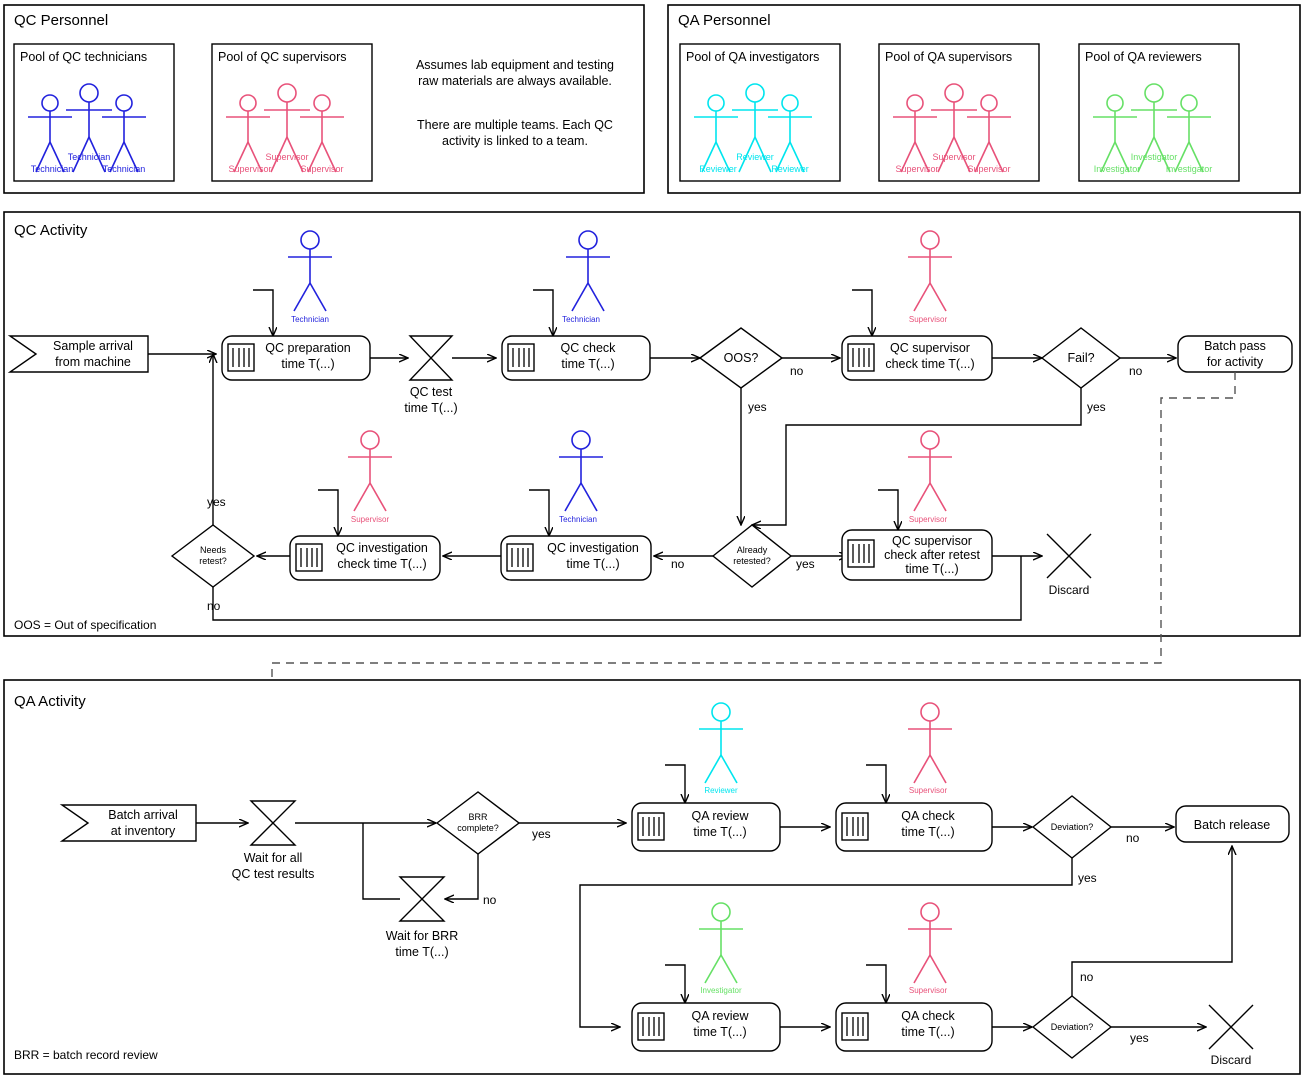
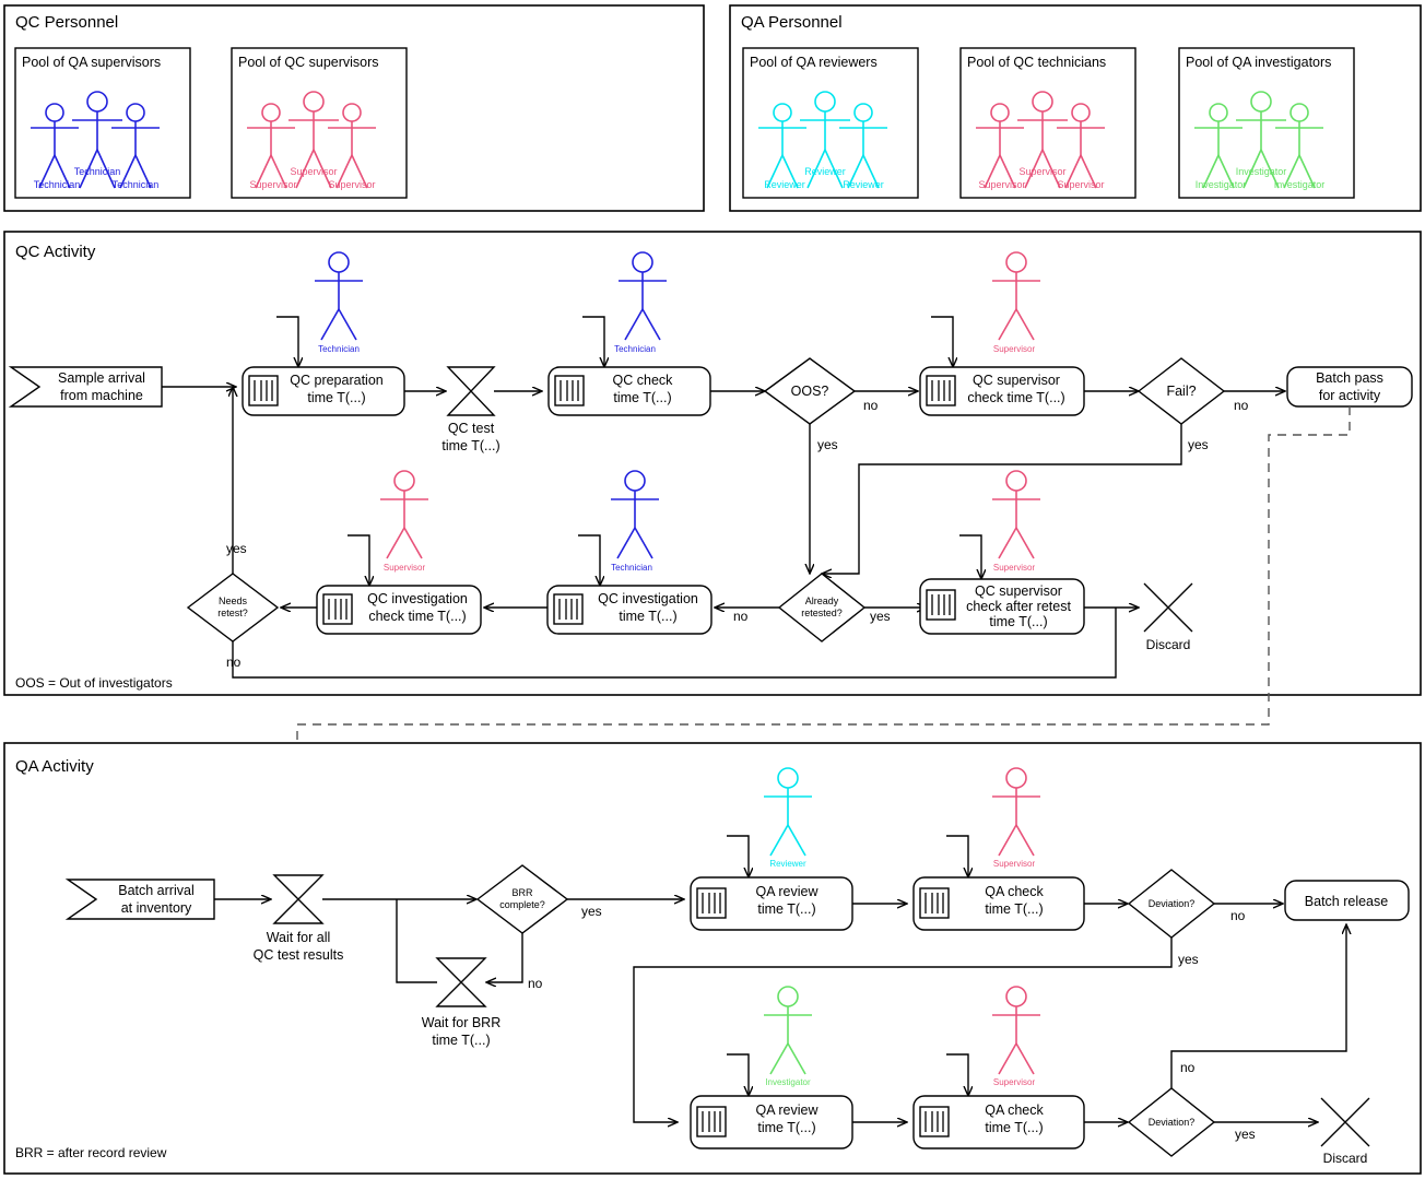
  QC Personnel
- Pool of QC technicians
+ Pool of QA supervisors
  Technician
  Technician
  Technician
  Pool of QC supervisors
  Supervisor
  Supervisor
  Supervisor
- Assumes lab equipment and testing
- raw materials are always available.
- There are multiple teams. Each QC
- activity is linked to a team.
  QA Personnel
- Pool of QA investigators
+ Pool of QA reviewers
  Reviewer
  Reviewer
  Reviewer
- Pool of QA supervisors
+ Pool of QC technicians
  Supervisor
  Supervisor
  Supervisor
- Pool of QA reviewers
+ Pool of QA investigators
  Investigator
  Investigator
  Investigator
  QC Activity
- OOS = Out of specification
+ OOS = Out of investigators
  Sample arrival
  from machine
  Technician
  QC preparation
  time T(...)
  QC test
  time T(...)
  Technician
  QC check
  time T(...)
  OOS?
  no
  yes
  Supervisor
  QC supervisor
  check time T(...)
  Fail?
  no
  yes
  Batch pass
  for activity
  Needs
  retest?
  yes
  no
  Supervisor
  QC investigation
  check time T(...)
  Technician
  QC investigation
  time T(...)
  Already
  retested?
  no
  yes
  Supervisor
  QC supervisor
  check after retest
  time T(...)
  Discard
  QA Activity
- BRR = batch record review
+ BRR = after record review
  Batch arrival
  at inventory
  Wait for all
  QC test results
  BRR
  complete?
  yes
  no
  Wait for BRR
  time T(...)
  Reviewer
  QA review
  time T(...)
  Supervisor
  QA check
  time T(...)
  Deviation?
  no
  yes
  Batch release
  no
  Investigator
  QA review
  time T(...)
  Supervisor
  QA check
  time T(...)
  Deviation?
  yes
  Discard
